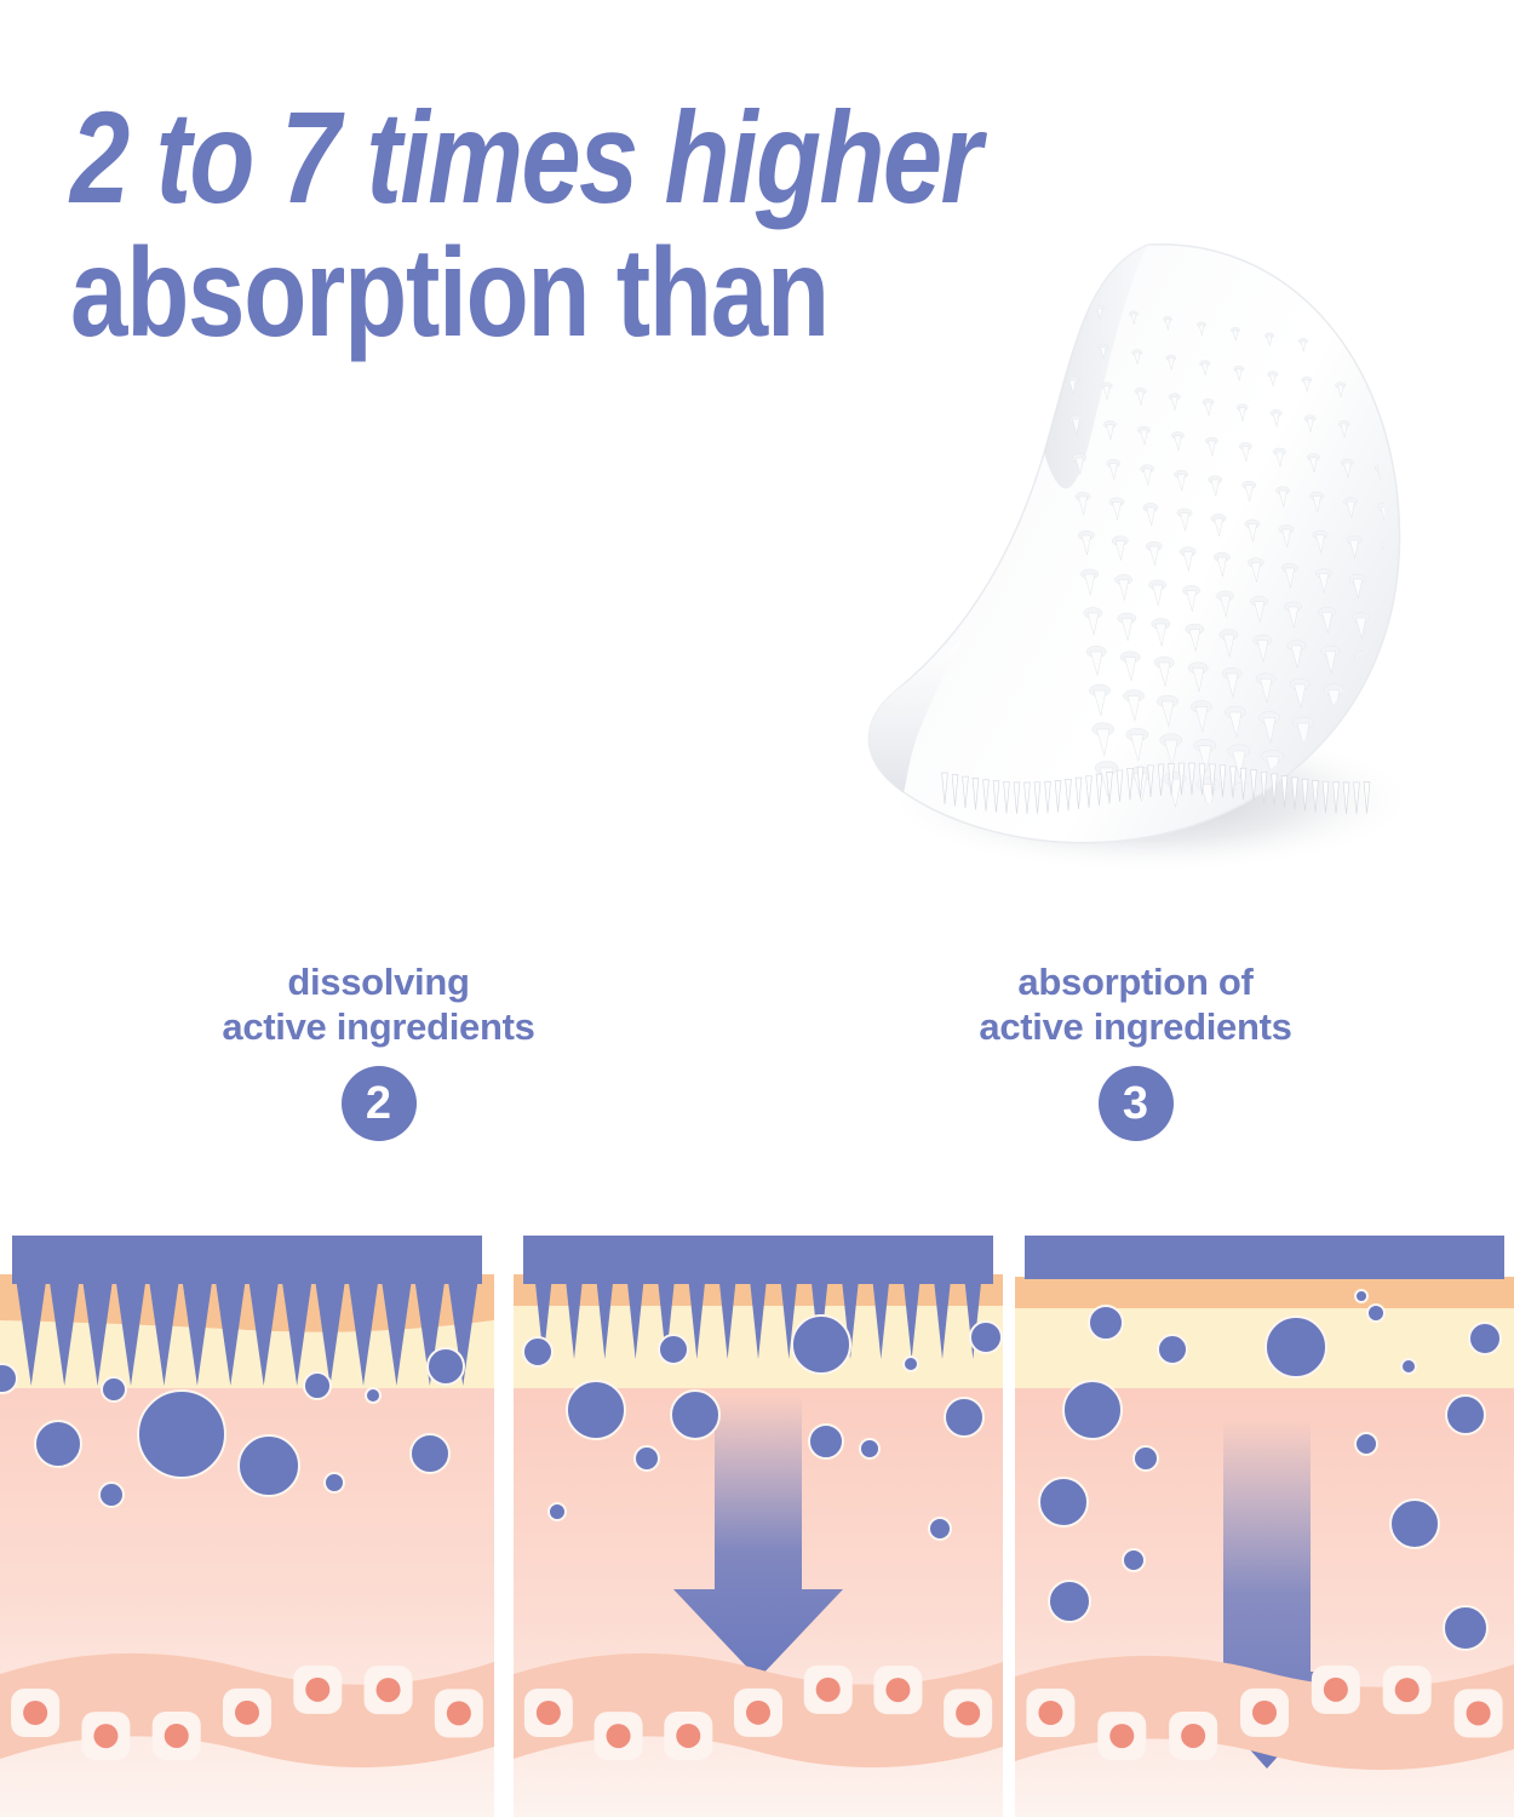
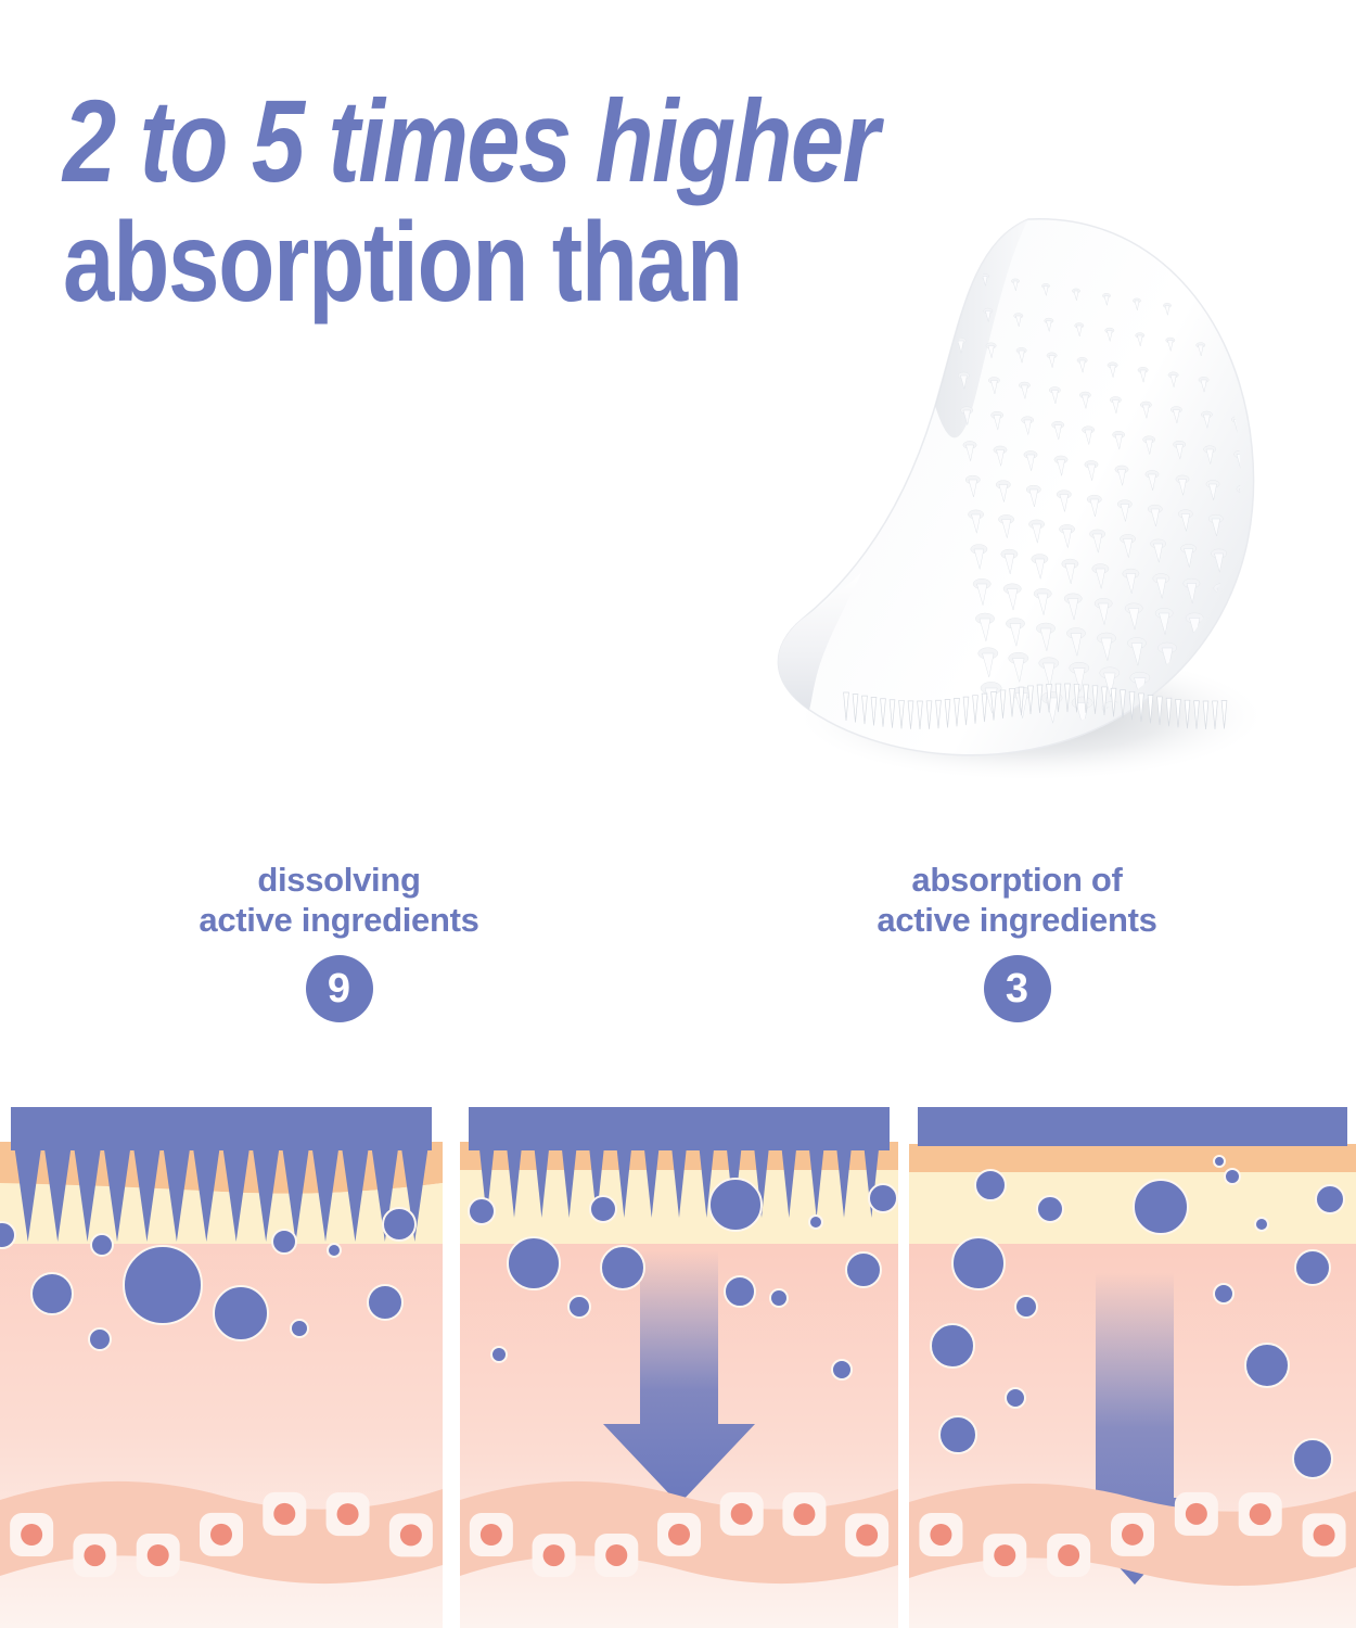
- 2 to 7 times higher
+ 2 to 5 times higher
  absorption than
  dissolving
  active ingredients
- 2
+ 9
  absorption of
  active ingredients
  3
